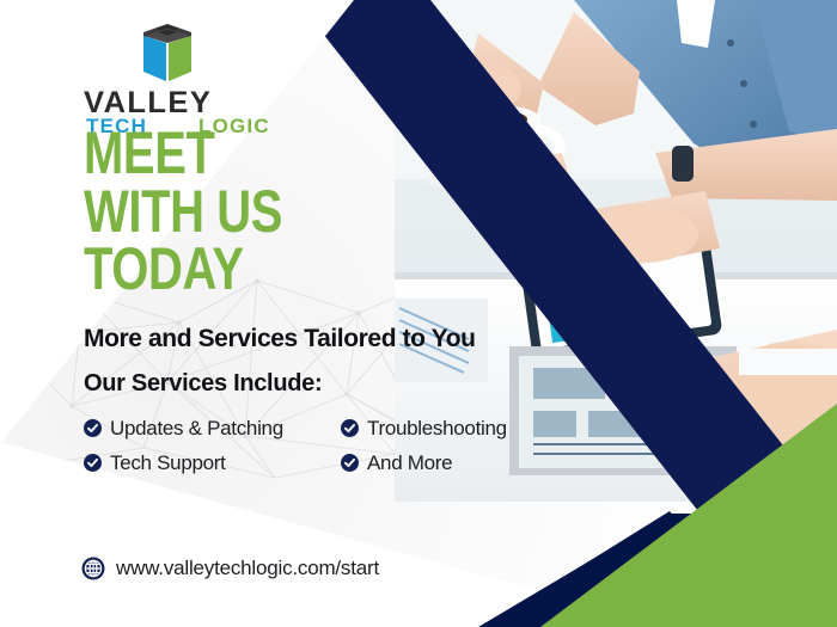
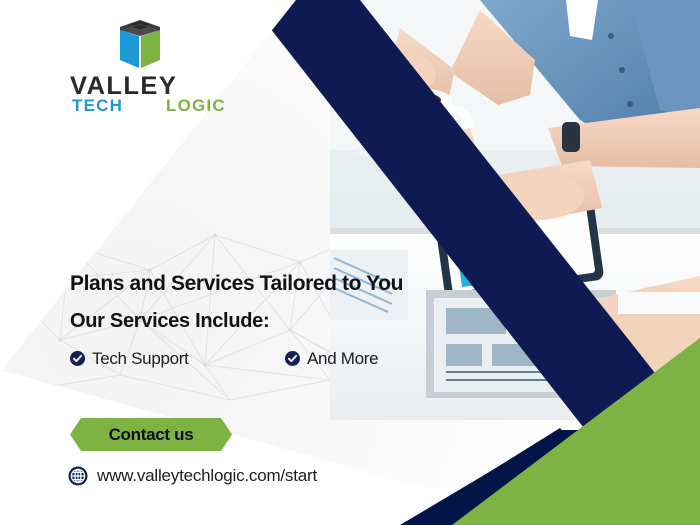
  VALLEY
  TECH
  LOGIC
- MEET
- WITH US
- TODAY
- More and Services Tailored to You
+ Plans and Services Tailored to You
  Our Services Include:
- Updates & Patching
- Troubleshooting
  Tech Support
  And More
+ Contact us
  www.valleytechlogic.com/start
